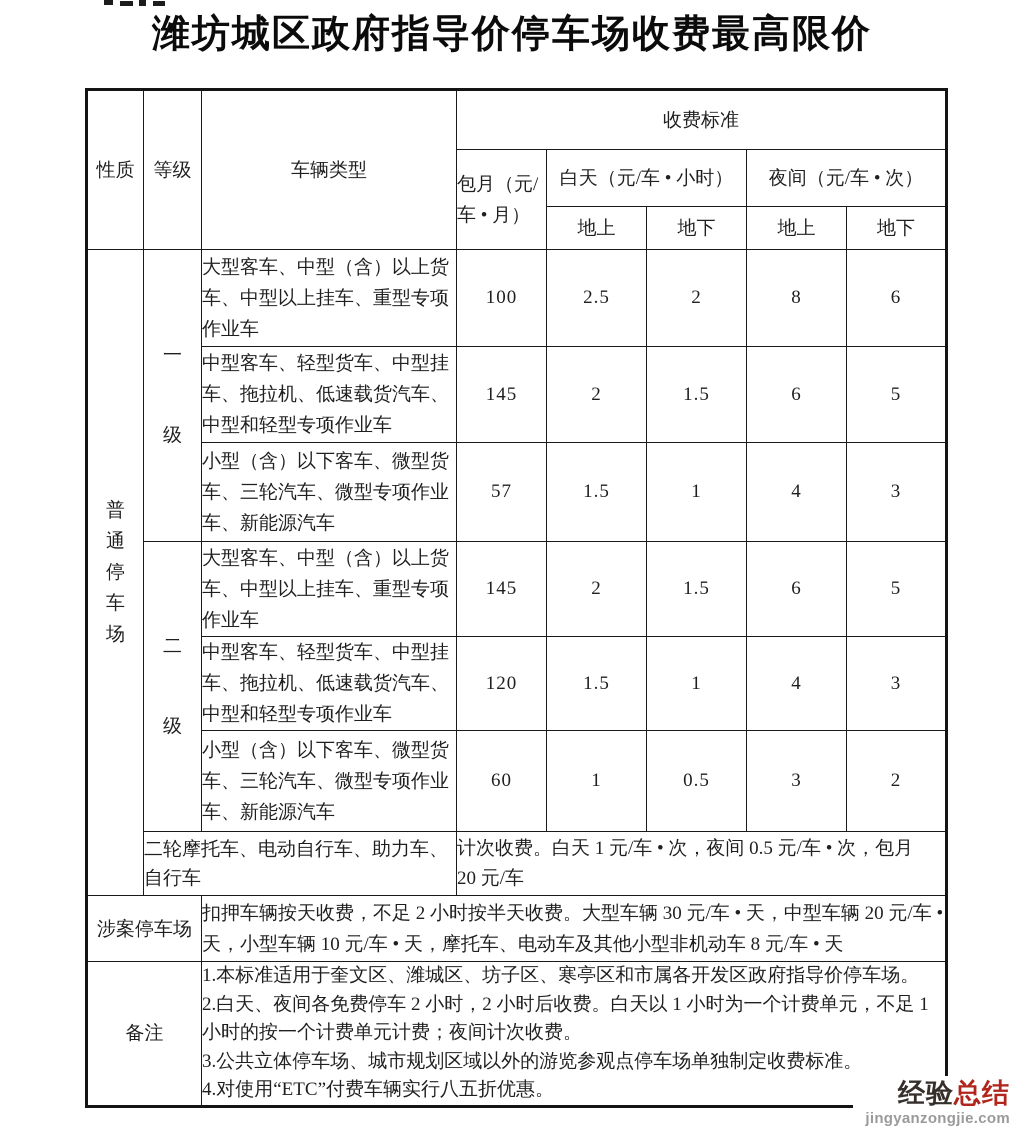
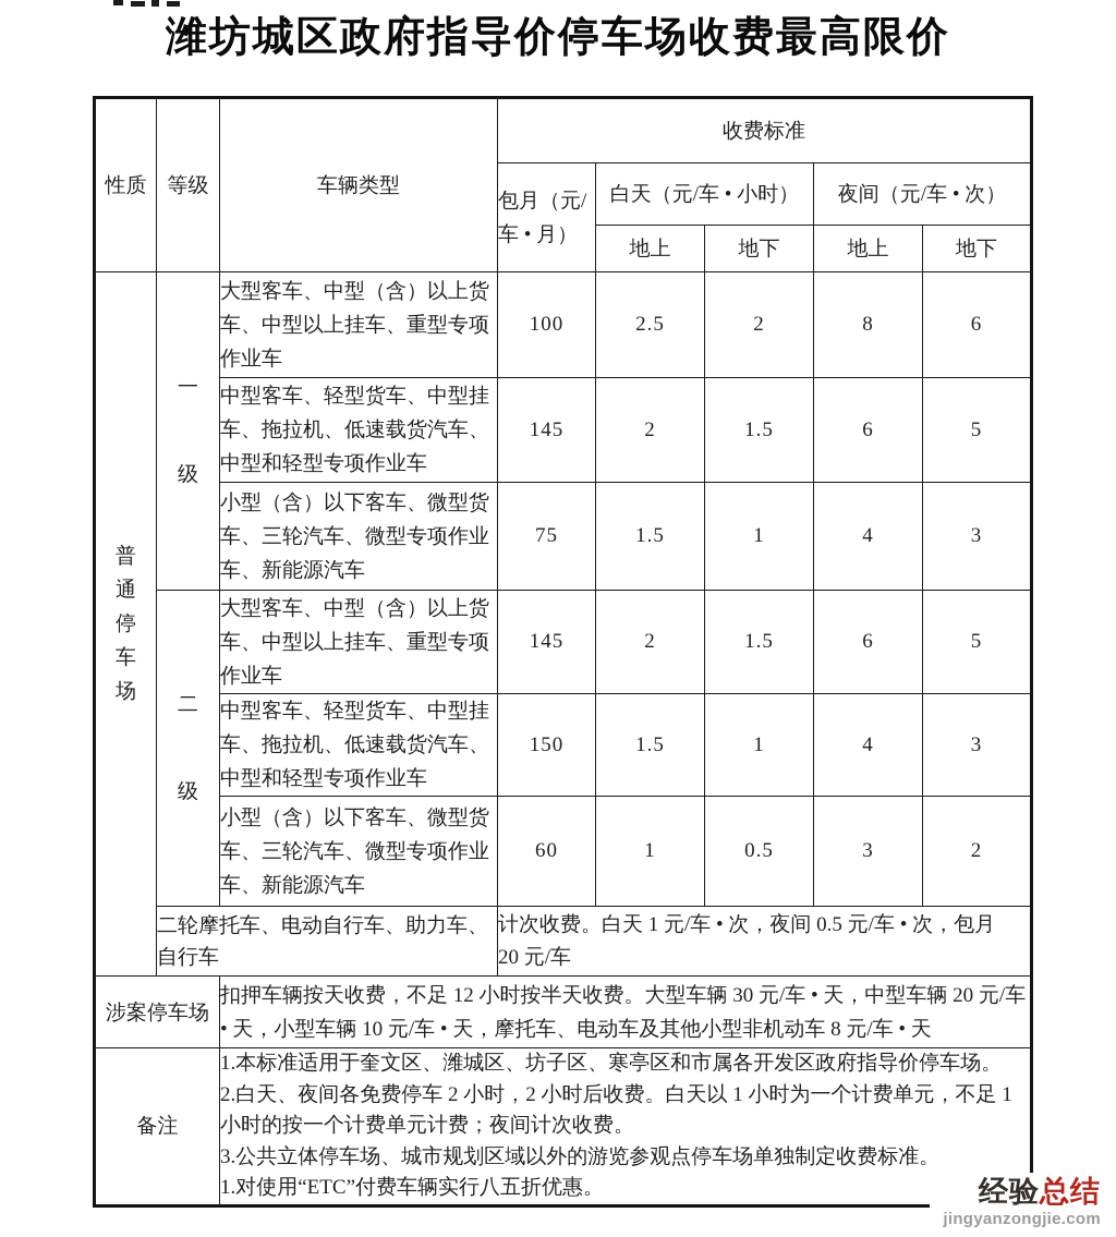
  潍坊城区政府指导价停车场收费最高限价
  性质	等级	车辆类型	收费标准
  包月（元/ 车 • 月）	白天（元/车 • 小时）	夜间（元/车 • 次）
  地上	地下	地上	地下
  普通停车场	一级	大型客车、中型（含）以上货车、中型以上挂车、重型专项作业车	100	2.5	2	8	6
  中型客车、轻型货车、中型挂车、拖拉机、低速载货汽车、中型和轻型专项作业车	145	2	1.5	6	5
- 小型（含）以下客车、微型货车、三轮汽车、微型专项作业车、新能源汽车	57	1.5	1	4	3
+ 小型（含）以下客车、微型货车、三轮汽车、微型专项作业车、新能源汽车	75	1.5	1	4	3
  二级	大型客车、中型（含）以上货车、中型以上挂车、重型专项作业车	145	2	1.5	6	5
- 中型客车、轻型货车、中型挂车、拖拉机、低速载货汽车、中型和轻型专项作业车	120	1.5	1	4	3
+ 中型客车、轻型货车、中型挂车、拖拉机、低速载货汽车、中型和轻型专项作业车	150	1.5	1	4	3
  小型（含）以下客车、微型货车、三轮汽车、微型专项作业车、新能源汽车	60	1	0.5	3	2
  二轮摩托车、电动自行车、助力车、 自行车	计次收费。白天 1 元/车 • 次，夜间 0.5 元/车 • 次，包月 20 元/车
- 涉案停车场	扣押车辆按天收费，不足 2 小时按半天收费。大型车辆 30 元/车 • 天，中型车辆 20 元/车 • 天，小型车辆 10 元/车 • 天，摩托车、电动车及其他小型非机动车 8 元/车 • 天
+ 涉案停车场	扣押车辆按天收费，不足 12 小时按半天收费。大型车辆 30 元/车 • 天，中型车辆 20 元/车 • 天，小型车辆 10 元/车 • 天，摩托车、电动车及其他小型非机动车 8 元/车 • 天
- 备注	1.本标准适用于奎文区、潍城区、坊子区、寒亭区和市属各开发区政府指导价停车场。 2.白天、夜间各免费停车 2 小时，2 小时后收费。白天以 1 小时为一个计费单元，不足 1 小时的按一个计费单元计费；夜间计次收费。 3.公共立体停车场、城市规划区域以外的游览参观点停车场单独制定收费标准。 4.对使用“ETC”付费车辆实行八五折优惠。
+ 备注	1.本标准适用于奎文区、潍城区、坊子区、寒亭区和市属各开发区政府指导价停车场。 2.白天、夜间各免费停车 2 小时，2 小时后收费。白天以 1 小时为一个计费单元，不足 1 小时的按一个计费单元计费；夜间计次收费。 3.公共立体停车场、城市规划区域以外的游览参观点停车场单独制定收费标准。 1.对使用“ETC”付费车辆实行八五折优惠。
  经验总结
  jingyanzongjie.com
